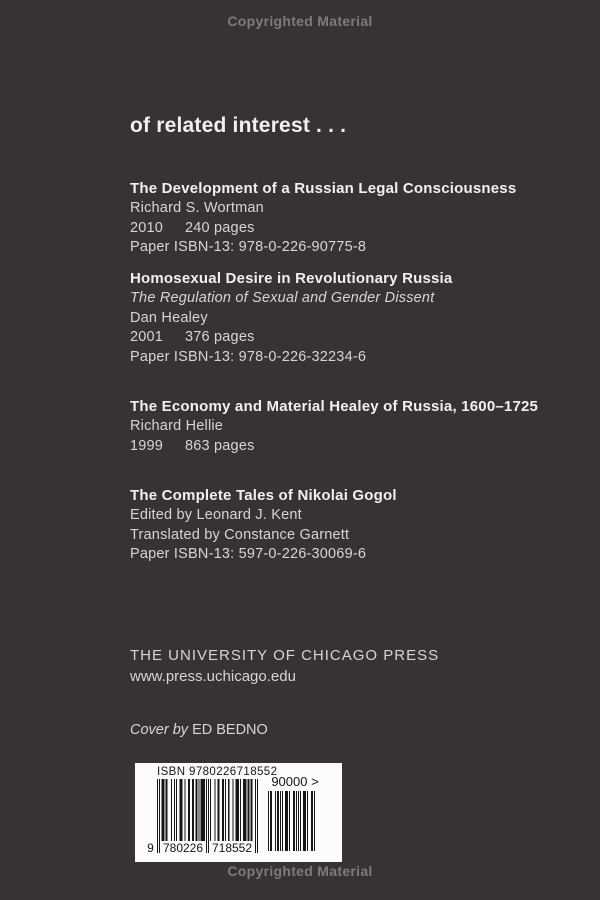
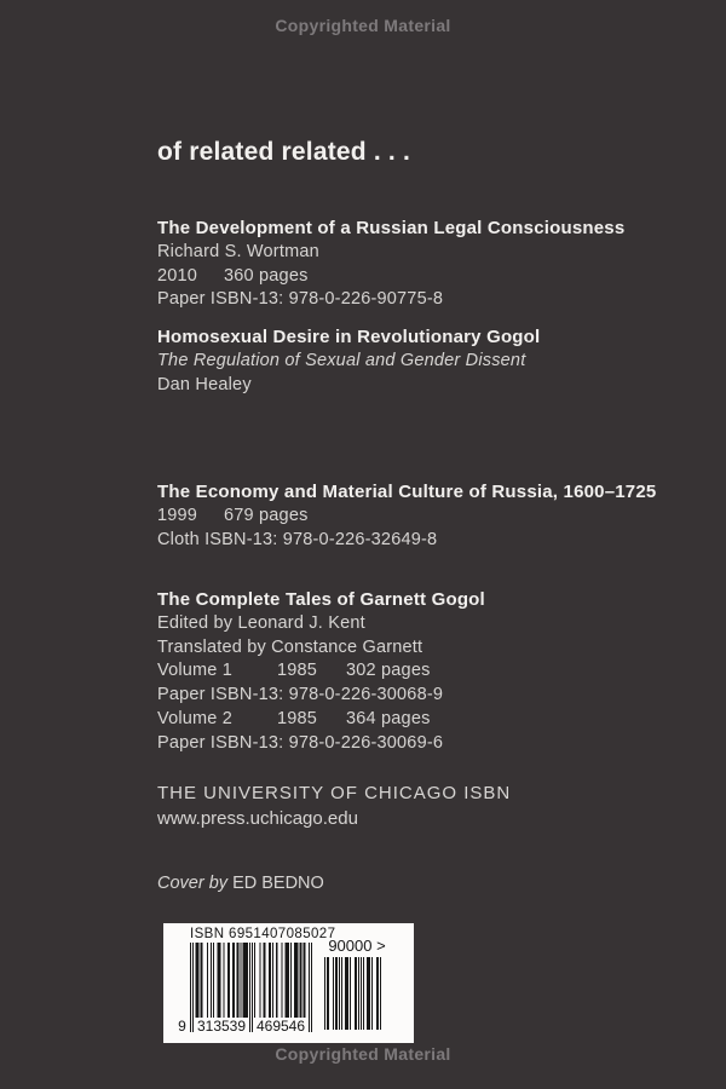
  Copyrighted Material
- of related interest . . .
+ of related related . . .
  The Development of a Russian Legal Consciousness
  Richard S. Wortman
- 2010 240 pages
+ 2010 360 pages
  Paper ISBN-13: 978-0-226-90775-8
- Homosexual Desire in Revolutionary Russia
+ Homosexual Desire in Revolutionary Gogol
  The Regulation of Sexual and Gender Dissent
  Dan Healey
- 2001 376 pages
- Paper ISBN-13: 978-0-226-32234-6
- The Economy and Material Healey of Russia, 1600–1725
+ The Economy and Material Culture of Russia, 1600–1725
- Richard Hellie
- 1999 863 pages
+ 1999 679 pages
+ Cloth ISBN-13: 978-0-226-32649-8
- The Complete Tales of Nikolai Gogol
+ The Complete Tales of Garnett Gogol
  Edited by Leonard J. Kent
  Translated by Constance Garnett
+ Volume 1 1985 302 pages
+ Paper ISBN-13: 978-0-226-30068-9
+ Volume 2 1985 364 pages
- Paper ISBN-13: 597-0-226-30069-6
+ Paper ISBN-13: 978-0-226-30069-6
- THE UNIVERSITY OF CHICAGO PRESS
+ THE UNIVERSITY OF CHICAGO ISBN
  www.press.uchicago.edu
  Cover by ED BEDNO
- ISBN 9780226718552
+ ISBN 6951407085027
  90000 >
  9
- 780226
+ 313539
- 718552
+ 469546
  Copyrighted Material
